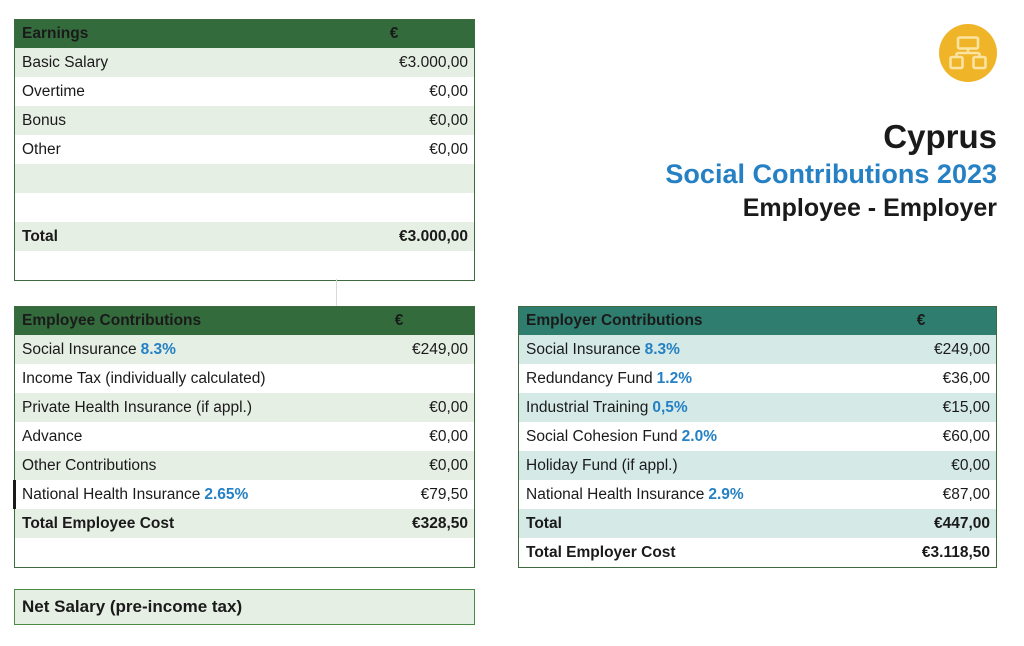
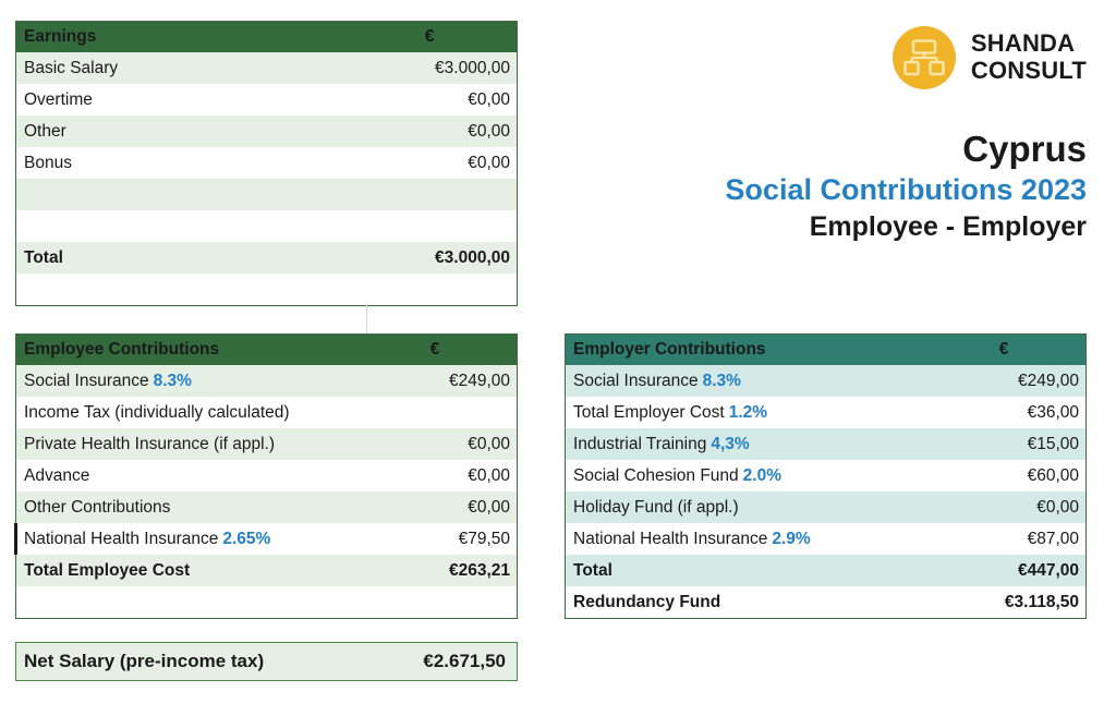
  Earnings
  €
  Basic Salary
  €3.000,00
  Overtime
  €0,00
- Bonus
+ Other
  €0,00
- Other
+ Bonus
  €0,00
  Total
  €3.000,00
  Employee Contributions
  €
  Social Insurance 8.3%
  €249,00
  Income Tax (individually calculated)
  Private Health Insurance (if appl.)
  €0,00
  Advance
  €0,00
  Other Contributions
  €0,00
  National Health Insurance 2.65%
  €79,50
  Total Employee Cost
- €328,50
+ €263,21
  Employer Contributions
  €
  Social Insurance 8.3%
  €249,00
- Redundancy Fund 1.2%
+ Total Employer Cost 1.2%
  €36,00
- Industrial Training 0,5%
+ Industrial Training 4,3%
  €15,00
  Social Cohesion Fund 2.0%
  €60,00
  Holiday Fund (if appl.)
  €0,00
  National Health Insurance 2.9%
  €87,00
  Total
  €447,00
- Total Employer Cost
+ Redundancy Fund
  €3.118,50
  Net Salary (pre-income tax)
+ €2.671,50
+ SHANDA
+ CONSULT
  Cyprus
  Social Contributions 2023
  Employee - Employer
